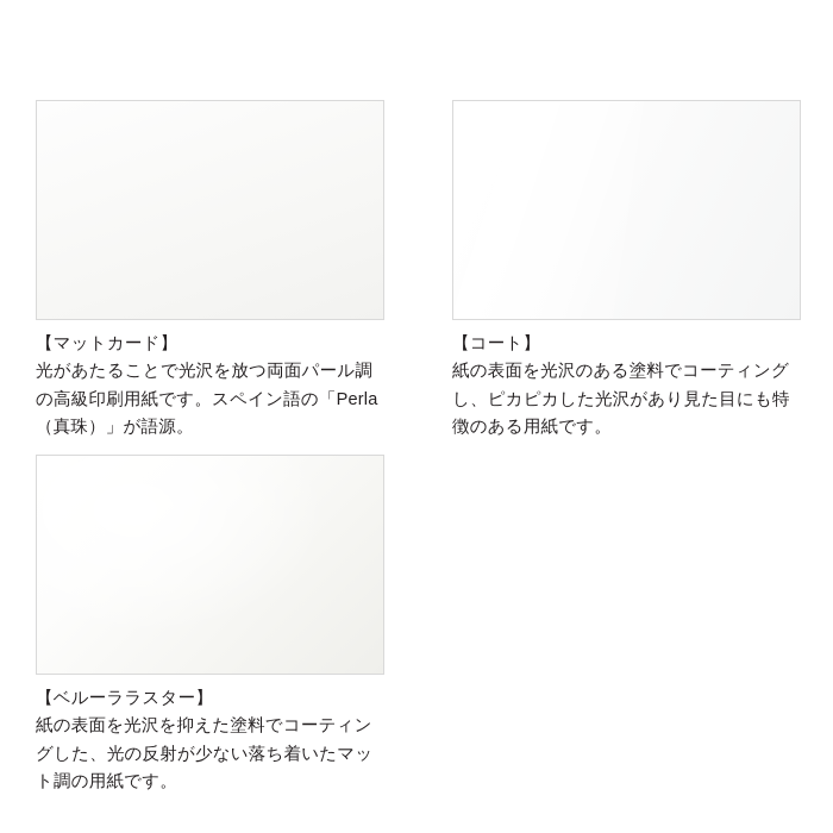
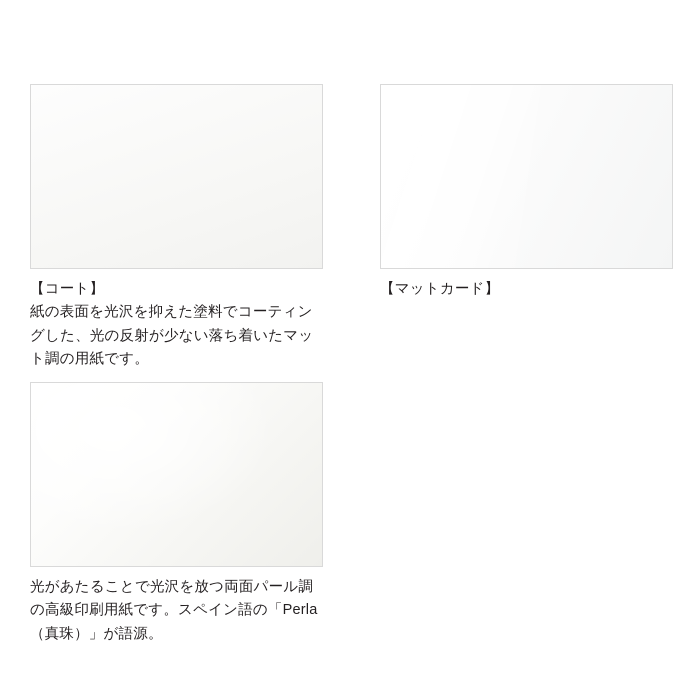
- 【マットカード】
+ 【コート】
- 光があたることで光沢を放つ両面パール調の高級印刷用紙です。スペイン語の「Perla（真珠）」が語源。
+ 紙の表面を光沢を抑えた塗料でコーティングした、光の反射が少ない落ち着いたマット調の用紙です。
- 【コート】
+ 【マットカード】
- 紙の表面を光沢のある塗料でコーティングし、ピカピカした光沢があり見た目にも特徴のある用紙です。
- 【ベルーララスター】
- 紙の表面を光沢を抑えた塗料でコーティングした、光の反射が少ない落ち着いたマット調の用紙です。
+ 光があたることで光沢を放つ両面パール調の高級印刷用紙です。スペイン語の「Perla（真珠）」が語源。
